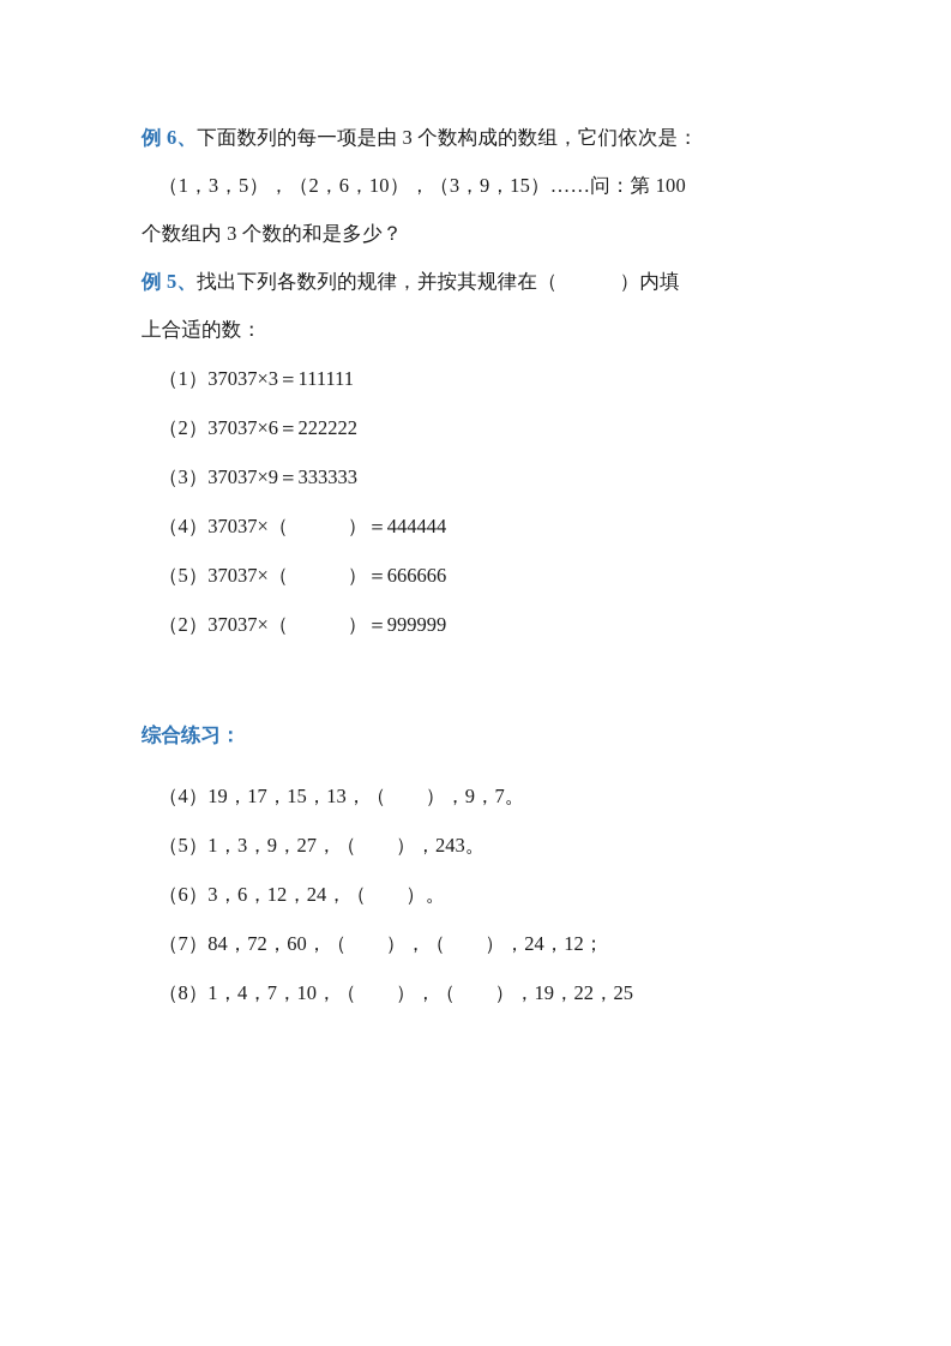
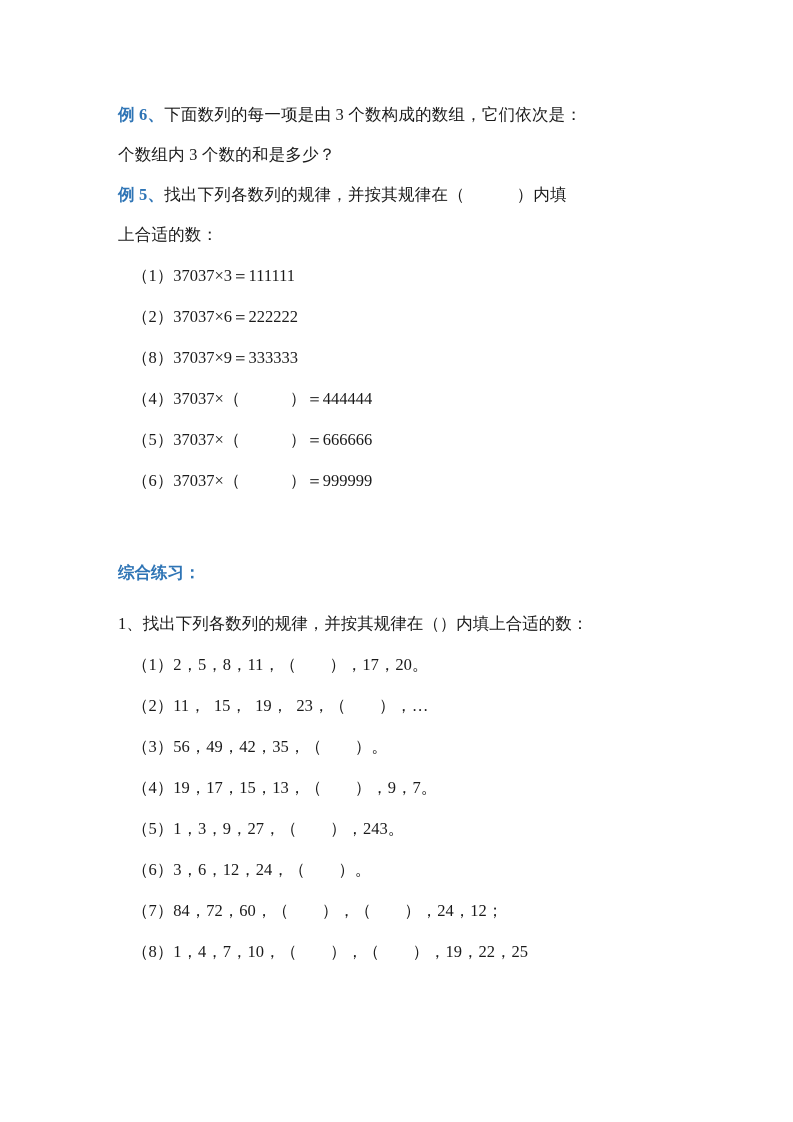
  例 6、下面数列的每一项是由 3 个数构成的数组，它们依次是：
- （1，3，5），（2，6，10），（3，9，15）……问：第 100
  个数组内 3 个数的和是多少？
  例 5、找出下列各数列的规律，并按其规律在（ ）内填
  上合适的数：
  （1）37037×3＝111111
  （2）37037×6＝222222
- （3）37037×9＝333333
+ （8）37037×9＝333333
  （4）37037×（ ）＝444444
  （5）37037×（ ）＝666666
- （2）37037×（ ）＝999999
+ （6）37037×（ ）＝999999
  综合练习：
+ 1、找出下列各数列的规律，并按其规律在（）内填上合适的数：
+ （1）2，5，8，11，（ ），17，20。
+ （2）11， 15， 19， 23，（ ），…
+ （3）56，49，42，35，（ ）。
  （4）19，17，15，13，（ ），9，7。
  （5）1，3，9，27，（ ），243。
  （6）3，6，12，24，（ ）。
  （7）84，72，60，（ ），（ ），24，12；
  （8）1，4，7，10，（ ），（ ），19，22，25
